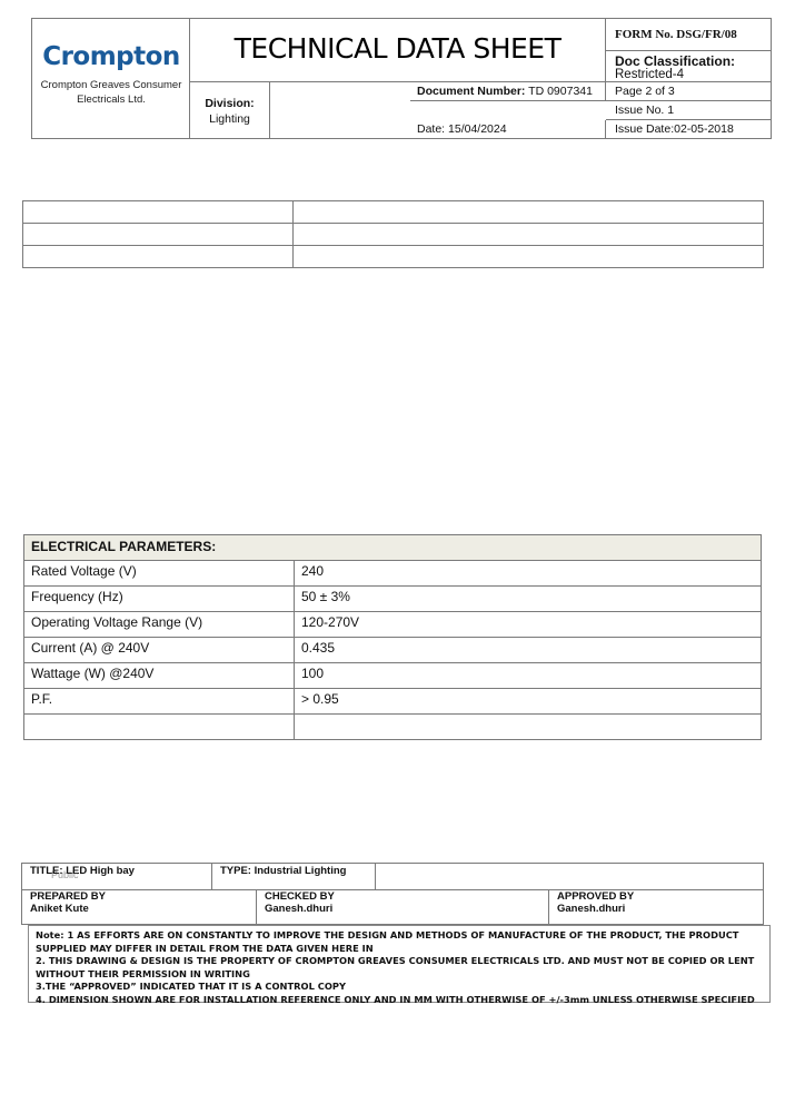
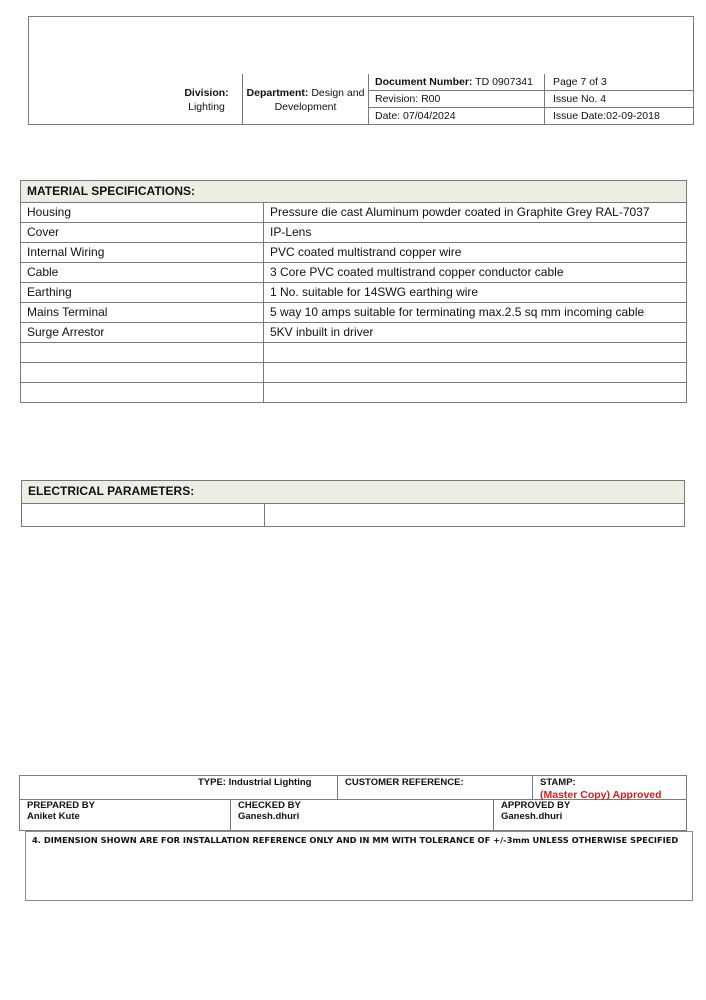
- Crompton
- Crompton Greaves Consumer Electricals Ltd.
- TECHNICAL DATA SHEET
- FORM No. DSG/FR/08
- Doc Classification:
- Restricted-4
  Division:
  Lighting
+ Department: Design and Development
  Document Number: TD 0907341
+ Revision: R00
- Date: 15/04/2024
+ Date: 07/04/2024
- Page 2 of 3
+ Page 7 of 3
- Issue No. 1
+ Issue No. 4
- Issue Date:02-05-2018
+ Issue Date:02-09-2018
+ MATERIAL SPECIFICATIONS:
+ Housing	Pressure die cast Aluminum powder coated in Graphite Grey RAL-7037
+ Cover	IP-Lens
+ Internal Wiring	PVC coated multistrand copper wire
+ Cable	3 Core PVC coated multistrand copper conductor cable
+ Earthing	1 No. suitable for 14SWG earthing wire
+ Mains Terminal	5 way 10 amps suitable for terminating max.2.5 sq mm incoming cable
+ Surge Arrestor	5KV inbuilt in driver
  ELECTRICAL PARAMETERS:
- Rated Voltage (V)	240
- Frequency (Hz)	50 ± 3%
- Operating Voltage Range (V)	120-270V
- Current (A) @ 240V	0.435
- Wattage (W) @240V	100
- P.F.	> 0.95
- TITLE: LED High bay
- Public
  TYPE: Industrial Lighting
+ CUSTOMER REFERENCE:
+ STAMP:
+ (Master Copy) Approved
  PREPARED BY
  Aniket Kute
  CHECKED BY
  Ganesh.dhuri
  APPROVED BY
  Ganesh.dhuri
- Note: 1 AS EFFORTS ARE ON CONSTANTLY TO IMPROVE THE DESIGN AND METHODS OF MANUFACTURE OF THE PRODUCT, THE PRODUCT SUPPLIED MAY DIFFER IN DETAIL FROM THE DATA GIVEN HERE IN
- 2. THIS DRAWING & DESIGN IS THE PROPERTY OF CROMPTON GREAVES CONSUMER ELECTRICALS LTD. AND MUST NOT BE COPIED OR LENT WITHOUT THEIR PERMISSION IN WRITING
- 3.THE “APPROVED” INDICATED THAT IT IS A CONTROL COPY
- 4. DIMENSION SHOWN ARE FOR INSTALLATION REFERENCE ONLY AND IN MM WITH OTHERWISE OF +/-3mm UNLESS OTHERWISE SPECIFIED
+ 4. DIMENSION SHOWN ARE FOR INSTALLATION REFERENCE ONLY AND IN MM WITH TOLERANCE OF +/-3mm UNLESS OTHERWISE SPECIFIED
